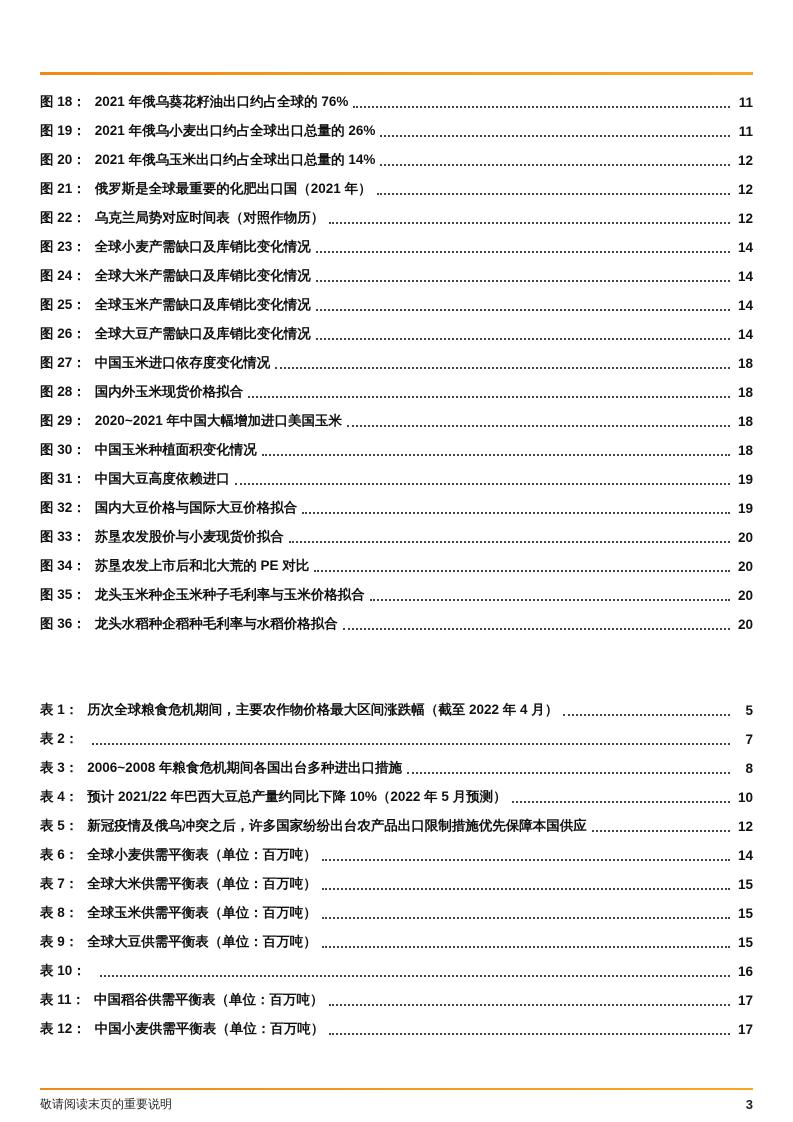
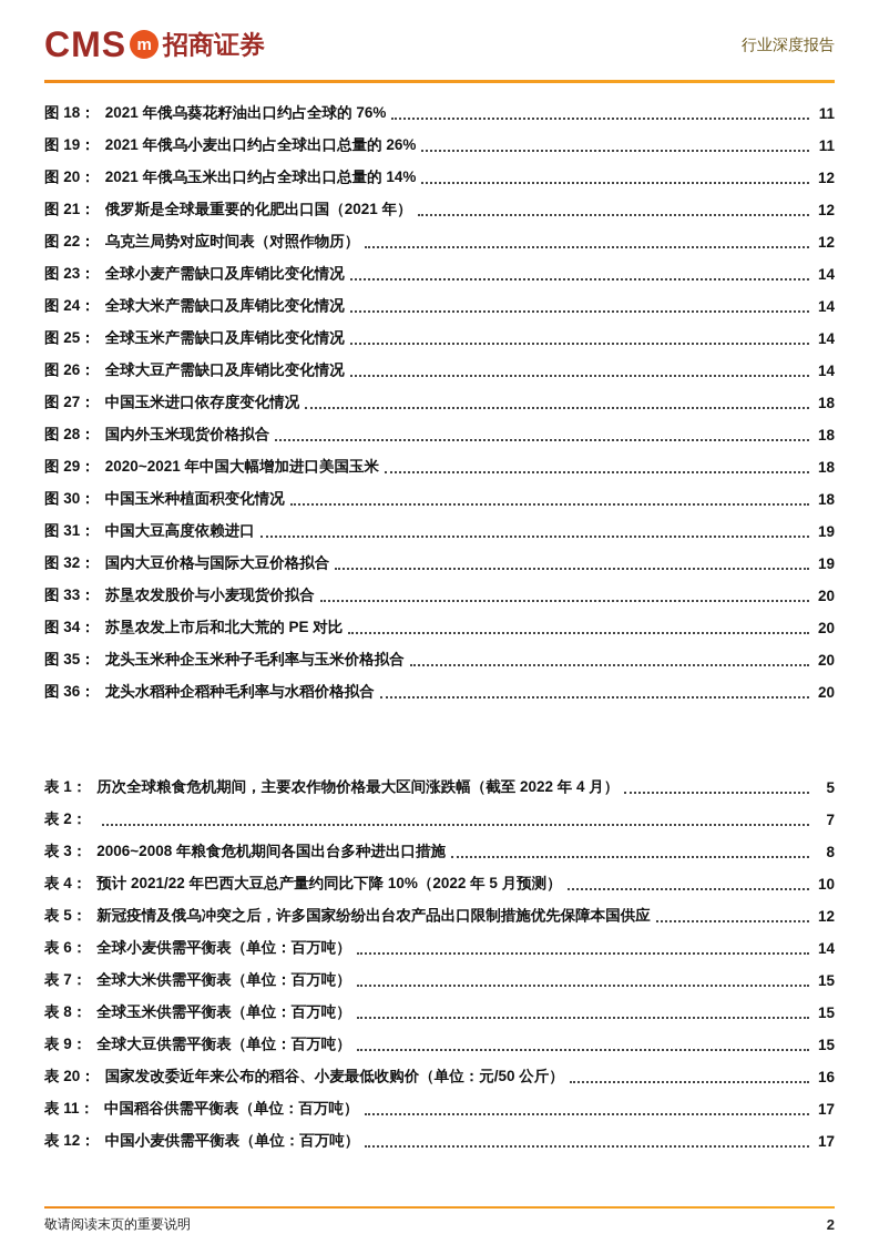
+ CMS
+ m
+ 招商证券
+ 行业深度报告
  图 18：
  2021 年俄乌葵花籽油出口约占全球的 76%
  11
  图 19：
  2021 年俄乌小麦出口约占全球出口总量的 26%
  11
  图 20：
  2021 年俄乌玉米出口约占全球出口总量的 14%
  12
  图 21：
  俄罗斯是全球最重要的化肥出口国（2021 年）
  12
  图 22：
  乌克兰局势对应时间表（对照作物历）
  12
  图 23：
  全球小麦产需缺口及库销比变化情况
  14
  图 24：
  全球大米产需缺口及库销比变化情况
  14
  图 25：
  全球玉米产需缺口及库销比变化情况
  14
  图 26：
  全球大豆产需缺口及库销比变化情况
  14
  图 27：
  中国玉米进口依存度变化情况
  18
  图 28：
  国内外玉米现货价格拟合
  18
  图 29：
  2020~2021 年中国大幅增加进口美国玉米
  18
  图 30：
  中国玉米种植面积变化情况
  18
  图 31：
  中国大豆高度依赖进口
  19
  图 32：
  国内大豆价格与国际大豆价格拟合
  19
  图 33：
  苏垦农发股价与小麦现货价拟合
  20
  图 34：
  苏垦农发上市后和北大荒的 PE 对比
  20
  图 35：
  龙头玉米种企玉米种子毛利率与玉米价格拟合
  20
  图 36：
  龙头水稻种企稻种毛利率与水稻价格拟合
  20
  表 1：
  历次全球粮食危机期间，主要农作物价格最大区间涨跌幅（截至 2022 年 4 月）
  5
  表 2：
  7
  表 3：
  2006~2008 年粮食危机期间各国出台多种进出口措施
  8
  表 4：
  预计 2021/22 年巴西大豆总产量约同比下降 10%（2022 年 5 月预测）
  10
  表 5：
  新冠疫情及俄乌冲突之后，许多国家纷纷出台农产品出口限制措施优先保障本国供应
  12
  表 6：
  全球小麦供需平衡表（单位：百万吨）
  14
  表 7：
  全球大米供需平衡表（单位：百万吨）
  15
  表 8：
  全球玉米供需平衡表（单位：百万吨）
  15
  表 9：
  全球大豆供需平衡表（单位：百万吨）
  15
- 表 10：
+ 表 20：
+ 国家发改委近年来公布的稻谷、小麦最低收购价（单位：元/50 公斤）
  16
  表 11：
  中国稻谷供需平衡表（单位：百万吨）
  17
  表 12：
  中国小麦供需平衡表（单位：百万吨）
  17
  敬请阅读末页的重要说明
- 3
+ 2
